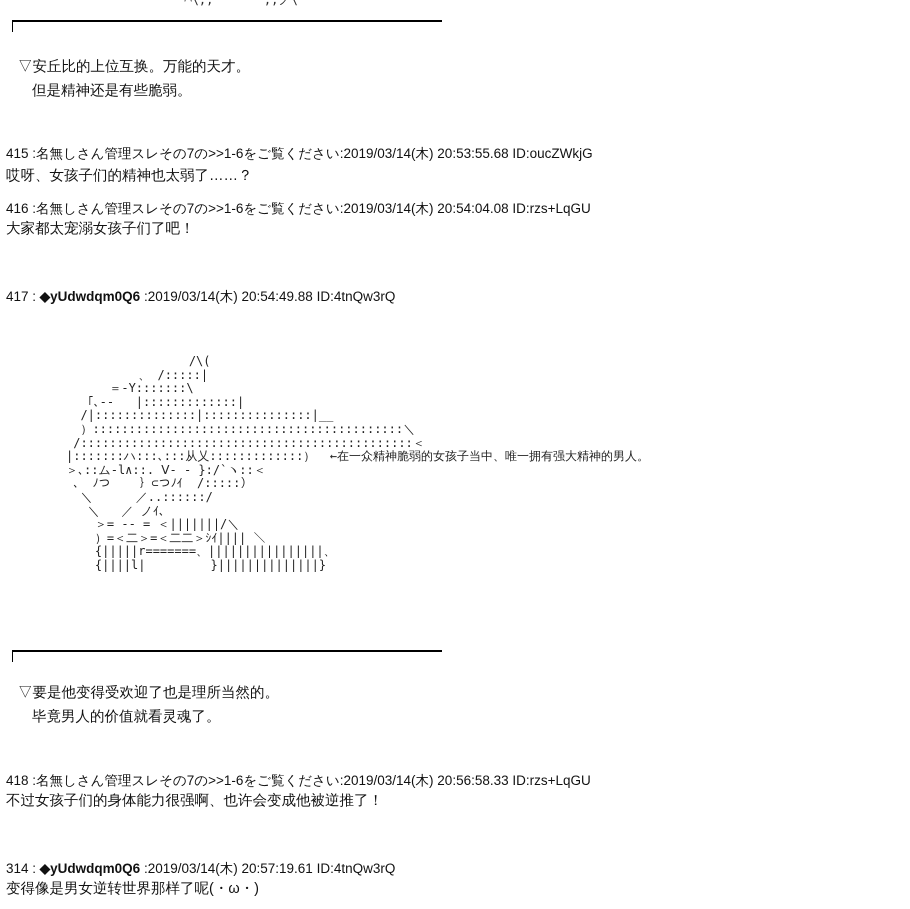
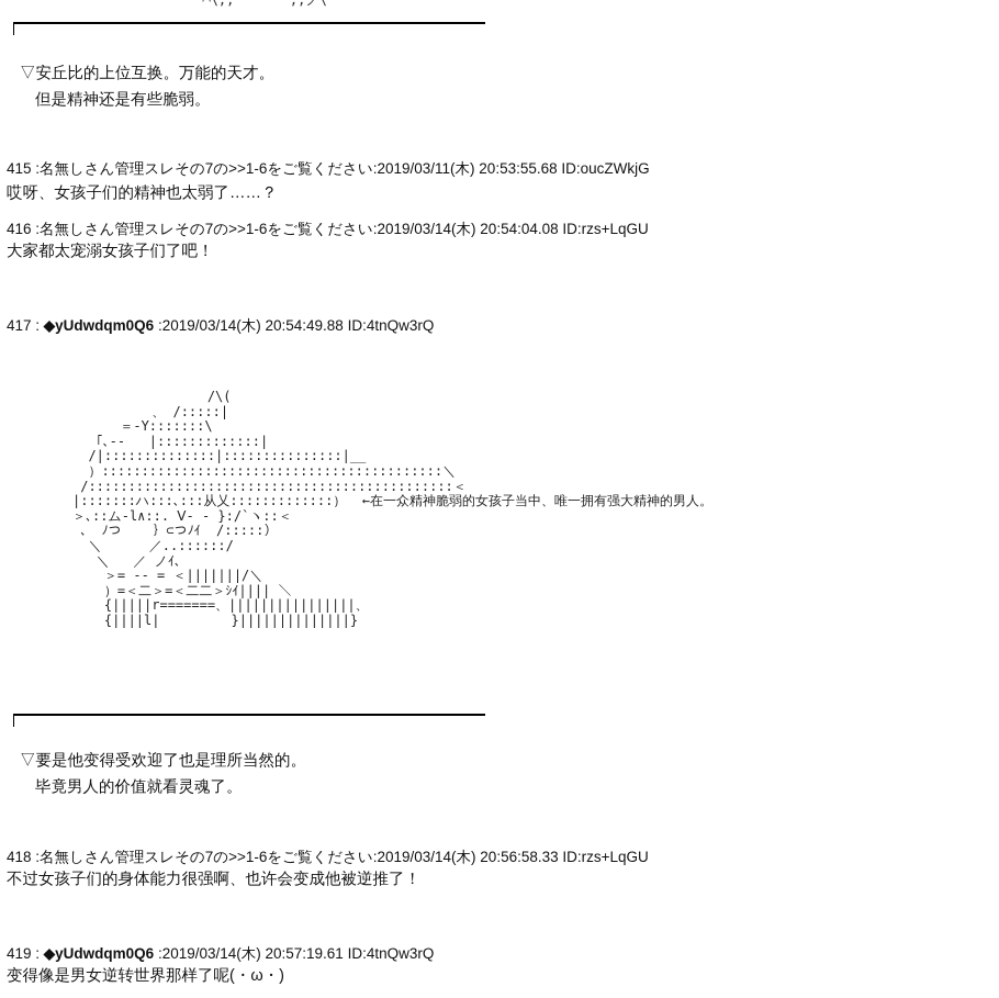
  ⌒\,, ,,ノ\
  ▽安丘比的上位互换。万能的天才。
  但是精神还是有些脆弱。
- 415 :名無しさん管理スレその7の>>1-6をご覧ください:2019/03/14(木) 20:53:55.68 ID:oucZWkjG
+ 415 :名無しさん管理スレその7の>>1-6をご覧ください:2019/03/11(木) 20:53:55.68 ID:oucZWkjG
  哎呀、女孩子们的精神也太弱了……？
  416 :名無しさん管理スレその7の>>1-6をご覧ください:2019/03/14(木) 20:54:04.08 ID:rzs+LqGU
  大家都太宠溺女孩子们了吧！
  417 : ◆yUdwdqm0Q6 :2019/03/14(木) 20:54:49.88 ID:4tnQw3rQ
  /\(
  、 /:::::|
  ＝-Y:::::::\
  ｢､-- |:::::::::::::|
  /|::::::::::::::|:::::::::::::::|__
  ）:::::::::::::::::::::::::::::::::::::::::::＼
  /::::::::::::::::::::::::::::::::::::::::::::::＜
  |:::::::ハ:::､:::从乂:::::::::::::） ←在一众精神脆弱的女孩子当中、唯一拥有强大精神的男人。
  ＞､::ム-l∧::. Ⅴ‐ ‐ }:/`ヽ::＜
  、 ﾉつ ｝⊂つﾉｲ /:::::）
  ＼ ／..::::::/
  ＼ ／ ノｲ､
  ＞= -- = ＜|||||||/＼
  ）=＜二＞=＜二二＞ｼｲ|||| ＼
  {|||||r=======、||||||||||||||||、
  {||||l| }||||||||||||||}
  ▽要是他变得受欢迎了也是理所当然的。
  毕竟男人的价值就看灵魂了。
  418 :名無しさん管理スレその7の>>1-6をご覧ください:2019/03/14(木) 20:56:58.33 ID:rzs+LqGU
  不过女孩子们的身体能力很强啊、也许会变成他被逆推了！
- 314 : ◆yUdwdqm0Q6 :2019/03/14(木) 20:57:19.61 ID:4tnQw3rQ
+ 419 : ◆yUdwdqm0Q6 :2019/03/14(木) 20:57:19.61 ID:4tnQw3rQ
  变得像是男女逆转世界那样了呢(・ω・)
